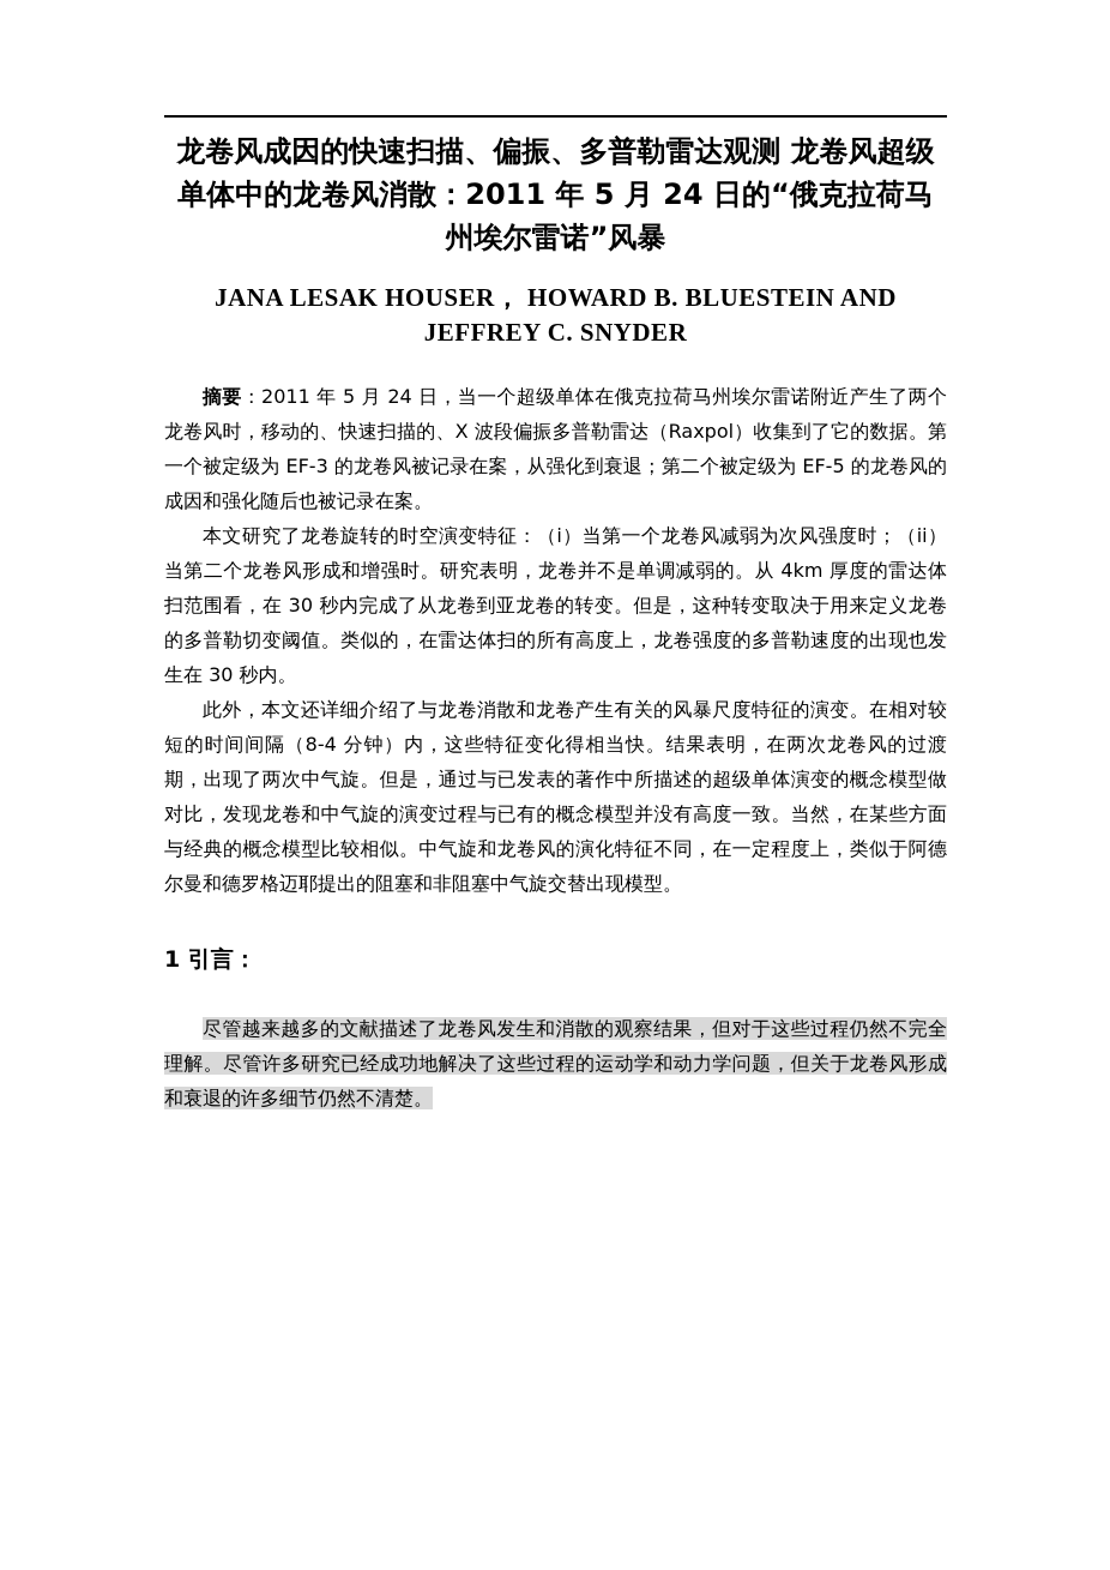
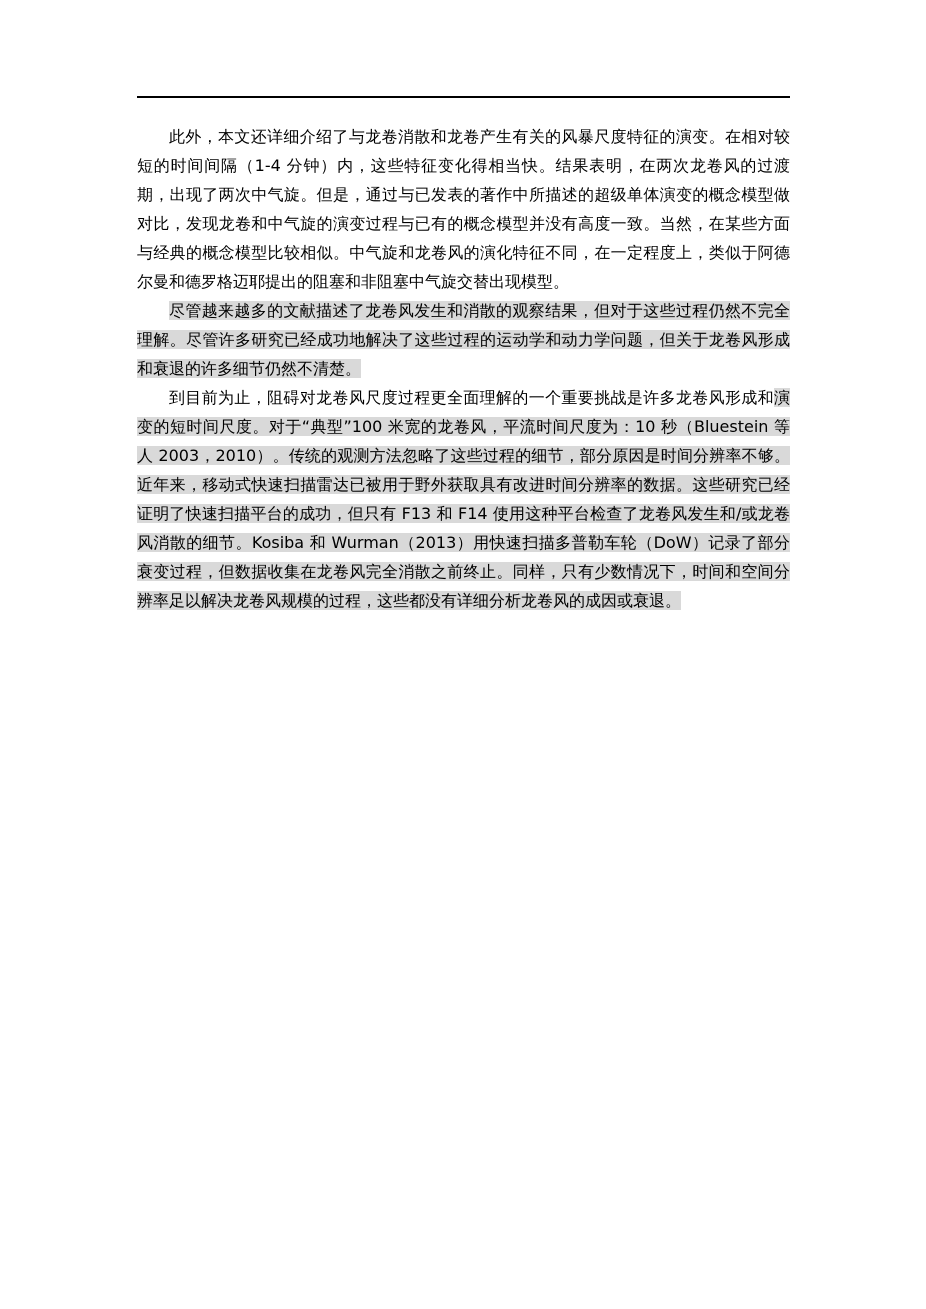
- 龙卷风成因的快速扫描、偏振、多普勒雷达观测 龙卷风超级单体中的龙卷风消散：2011 年 5 月 24 日的“俄克拉荷马州埃尔雷诺”风暴
- JANA LESAK HOUSER， HOWARD B. BLUESTEIN AND JEFFREY C. SNYDER
- 摘要：2011 年 5 月 24 日，当一个超级单体在俄克拉荷马州埃尔雷诺附近产生了两个龙卷风时，移动的、快速扫描的、X 波段偏振多普勒雷达（Raxpol）收集到了它的数据。第一个被定级为 EF-3 的龙卷风被记录在案，从强化到衰退；第二个被定级为 EF-5 的龙卷风的成因和强化随后也被记录在案。
- 本文研究了龙卷旋转的时空演变特征：（i）当第一个龙卷风减弱为次风强度时；（ii）当第二个龙卷风形成和增强时。研究表明，龙卷并不是单调减弱的。从 4km 厚度的雷达体扫范围看，在 30 秒内完成了从龙卷到亚龙卷的转变。但是，这种转变取决于用来定义龙卷的多普勒切变阈值。类似的，在雷达体扫的所有高度上，龙卷强度的多普勒速度的出现也发生在 30 秒内。
- 此外，本文还详细介绍了与龙卷消散和龙卷产生有关的风暴尺度特征的演变。在相对较短的时间间隔（8-4 分钟）内，这些特征变化得相当快。结果表明，在两次龙卷风的过渡期，出现了两次中气旋。但是，通过与已发表的著作中所描述的超级单体演变的概念模型做对比，发现龙卷和中气旋的演变过程与已有的概念模型并没有高度一致。当然，在某些方面与经典的概念模型比较相似。中气旋和龙卷风的演化特征不同，在一定程度上，类似于阿德尔曼和德罗格迈耶提出的阻塞和非阻塞中气旋交替出现模型。
+ 此外，本文还详细介绍了与龙卷消散和龙卷产生有关的风暴尺度特征的演变。在相对较短的时间间隔（1-4 分钟）内，这些特征变化得相当快。结果表明，在两次龙卷风的过渡期，出现了两次中气旋。但是，通过与已发表的著作中所描述的超级单体演变的概念模型做对比，发现龙卷和中气旋的演变过程与已有的概念模型并没有高度一致。当然，在某些方面与经典的概念模型比较相似。中气旋和龙卷风的演化特征不同，在一定程度上，类似于阿德尔曼和德罗格迈耶提出的阻塞和非阻塞中气旋交替出现模型。
- 1 引言：
  尽管越来越多的文献描述了龙卷风发生和消散的观察结果，但对于这些过程仍然不完全理解。尽管许多研究已经成功地解决了这些过程的运动学和动力学问题，但关于龙卷风形成和衰退的许多细节仍然不清楚。
+ 到目前为止，阻碍对龙卷风尺度过程更全面理解的一个重要挑战是许多龙卷风形成和演变的短时间尺度。对于“典型”100 米宽的龙卷风，平流时间尺度为：10 秒（Bluestein 等人 2003，2010）。传统的观测方法忽略了这些过程的细节，部分原因是时间分辨率不够。近年来，移动式快速扫描雷达已被用于野外获取具有改进时间分辨率的数据。这些研究已经证明了快速扫描平台的成功，但只有 F13 和 F14 使用这种平台检查了龙卷风发生和/或龙卷风消散的细节。Kosiba 和 Wurman（2013）用快速扫描多普勒车轮（DoW）记录了部分衰变过程，但数据收集在龙卷风完全消散之前终止。同样，只有少数情况下，时间和空间分辨率足以解决龙卷风规模的过程，这些都没有详细分析龙卷风的成因或衰退。
